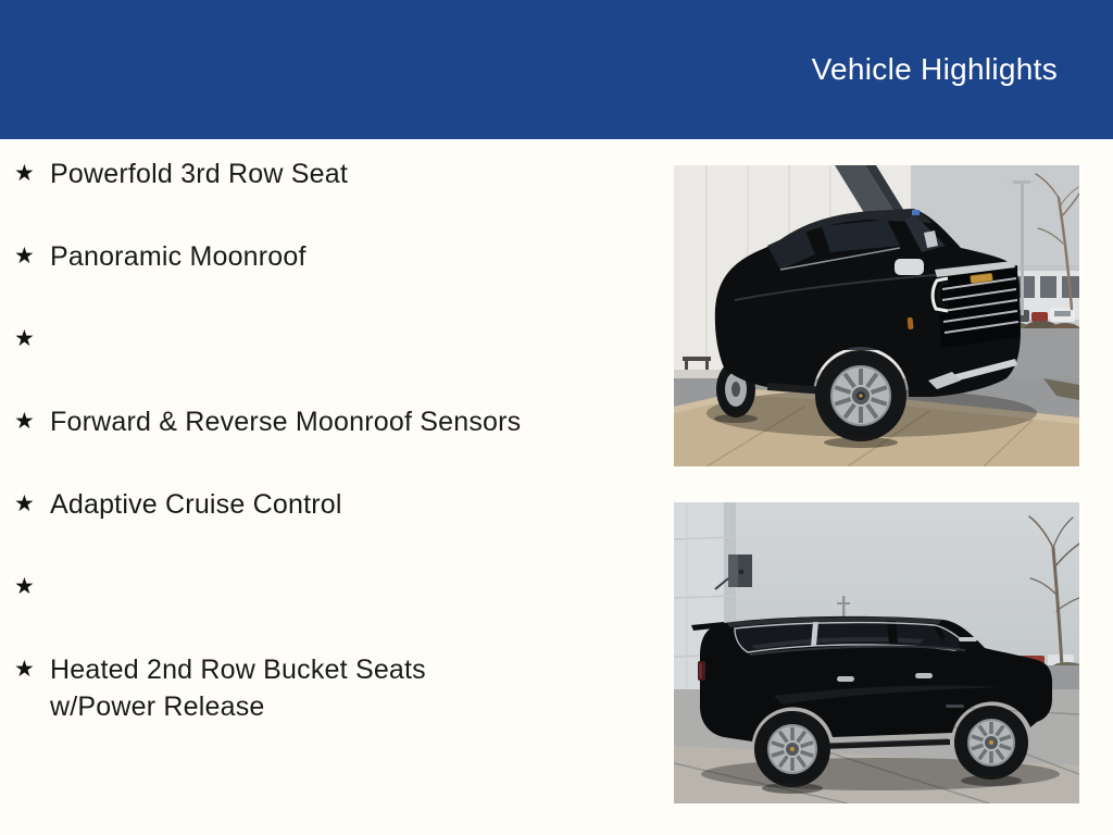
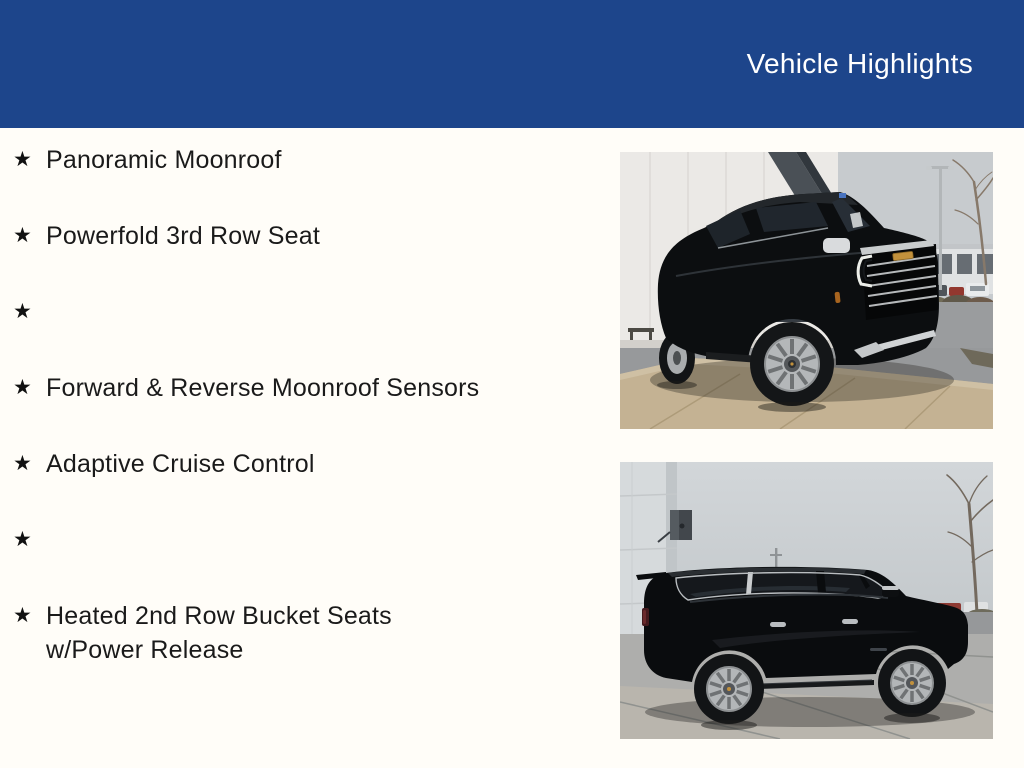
  Vehicle Highlights
  ★
- Powerfold 3rd Row Seat
+ Panoramic Moonroof
  ★
- Panoramic Moonroof
+ Powerfold 3rd Row Seat
  ★
  ★
  Forward & Reverse Moonroof Sensors
  ★
  Adaptive Cruise Control
  ★
  ★
  Heated 2nd Row Bucket Seats
  w/Power Release
